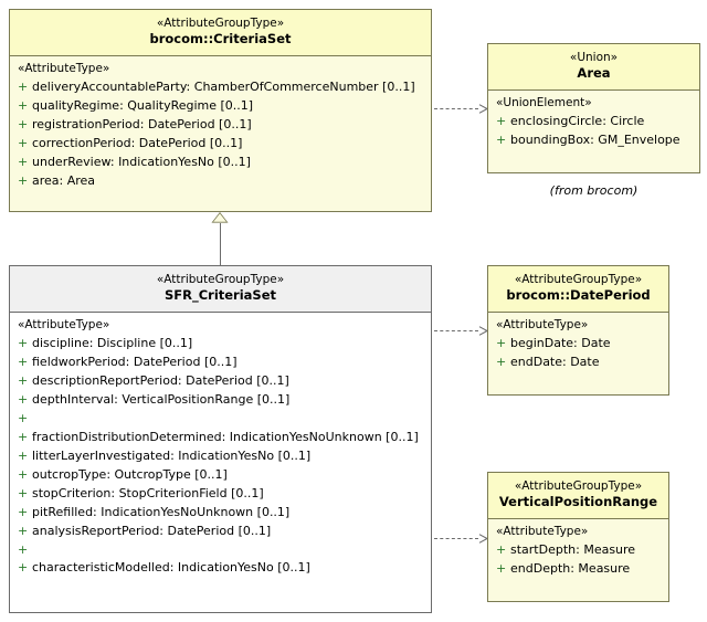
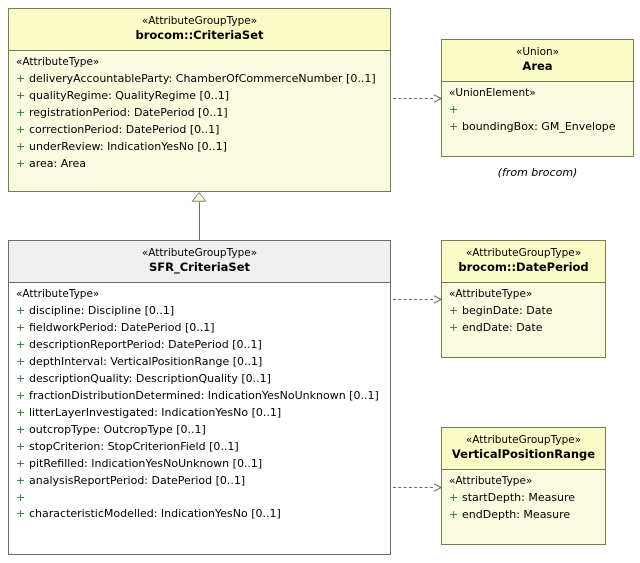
  «AttributeGroupType»
  brocom::CriteriaSet
  «AttributeType»
  +
  deliveryAccountableParty: ChamberOfCommerceNumber [0..1]
  +
  qualityRegime: QualityRegime [0..1]
  +
  registrationPeriod: DatePeriod [0..1]
  +
  correctionPeriod: DatePeriod [0..1]
  +
  underReview: IndicationYesNo [0..1]
  +
  area: Area
  «Union»
  Area
  «UnionElement»
  +
- enclosingCircle: Circle
  +
  boundingBox: GM_Envelope
  (from brocom)
  «AttributeGroupType»
  SFR_CriteriaSet
  «AttributeType»
  +
  discipline: Discipline [0..1]
  +
  fieldworkPeriod: DatePeriod [0..1]
  +
  descriptionReportPeriod: DatePeriod [0..1]
  +
  depthInterval: VerticalPositionRange [0..1]
  +
+ descriptionQuality: DescriptionQuality [0..1]
  +
  fractionDistributionDetermined: IndicationYesNoUnknown [0..1]
  +
  litterLayerInvestigated: IndicationYesNo [0..1]
  +
  outcropType: OutcropType [0..1]
  +
  stopCriterion: StopCriterionField [0..1]
  +
  pitRefilled: IndicationYesNoUnknown [0..1]
  +
  analysisReportPeriod: DatePeriod [0..1]
  +
  +
  characteristicModelled: IndicationYesNo [0..1]
  «AttributeGroupType»
  brocom::DatePeriod
  «AttributeType»
  +
  beginDate: Date
  +
  endDate: Date
  «AttributeGroupType»
  VerticalPositionRange
  «AttributeType»
  +
  startDepth: Measure
  +
  endDepth: Measure
